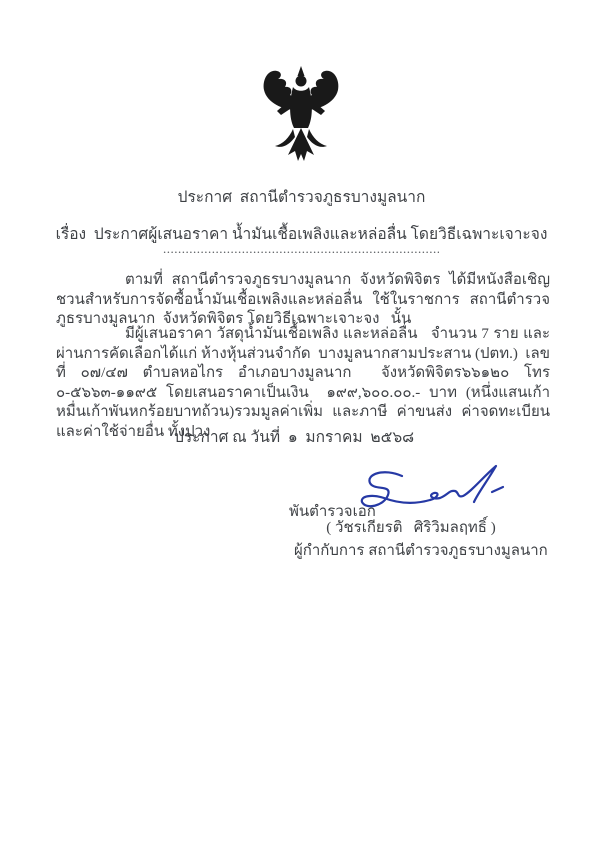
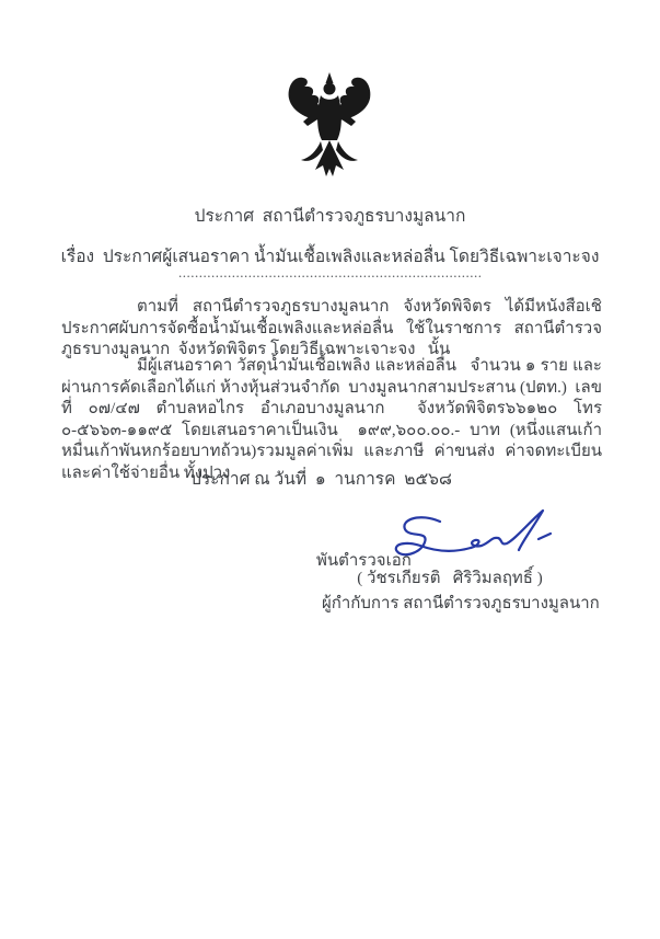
  ประกาศ สถานีตำรวจภูธรบางมูลนาก
  เรื่อง ประกาศผู้เสนอราคา น้ำมันเชื้อเพลิงและหล่อลื่น โดยวิธีเฉพาะเจาะจง
- ตามที่ สถานีตำรวจภูธรบางมูลนาก จังหวัดพิจิตร ได้มีหนังสือเชิญชวนสำหรับการจัดซื้อน้ำมันเชื้อเพลิงและหล่อลื่น ใช้ในราชการ สถานีตำรวจภูธรบางมูลนาก จังหวัดพิจิตร โดยวิธีเฉพาะเจาะจง นั้น
+ ตามที่ สถานีตำรวจภูธรบางมูลนาก จังหวัดพิจิตร ได้มีหนังสือเชิประกาศผับการจัดซื้อน้ำมันเชื้อเพลิงและหล่อลื่น ใช้ในราชการ สถานีตำรวจภูธรบางมูลนาก จังหวัดพิจิตร โดยวิธีเฉพาะเจาะจง นั้น
- มีผู้เสนอราคา วัสดุน้ำมันเชื้อเพลิง และหล่อลื่น จำนวน 7 ราย และผ่านการคัดเลือกได้แก่ ห้างหุ้นส่วนจำกัด บางมูลนากสามประสาน (ปตท.) เลขที่ ๐๗/๔๗ ตำบลหอไกร อำเภอบางมูลนาก จังหวัดพิจิตร๖๖๑๒๐ โทร ๐-๕๖๖๓-๑๑๙๕ โดยเสนอราคาเป็นเงิน ๑๙๙,๖๐๐.๐๐.- บาท (หนึ่งแสนเก้าหมื่นเก้าพันหกร้อยบาทถ้วน)รวมมูลค่าเพิ่ม และภาษี ค่าขนส่ง ค่าจดทะเบียน และค่าใช้จ่ายอื่น ทั้งปวง
+ มีผู้เสนอราคา วัสดุน้ำมันเชื้อเพลิง และหล่อลื่น จำนวน ๑ ราย และผ่านการคัดเลือกได้แก่ ห้างหุ้นส่วนจำกัด บางมูลนากสามประสาน (ปตท.) เลขที่ ๐๗/๔๗ ตำบลหอไกร อำเภอบางมูลนาก จังหวัดพิจิตร๖๖๑๒๐ โทร ๐-๕๖๖๓-๑๑๙๕ โดยเสนอราคาเป็นเงิน ๑๙๙,๖๐๐.๐๐.- บาท (หนึ่งแสนเก้าหมื่นเก้าพันหกร้อยบาทถ้วน)รวมมูลค่าเพิ่ม และภาษี ค่าขนส่ง ค่าจดทะเบียน และค่าใช้จ่ายอื่น ทั้งปวง
- ประกาศ ณ วันที่ ๑ มกราคม ๒๕๖๘
+ ประกาศ ณ วันที่ ๑ านการค ๒๕๖๘
  พันตำรวจเอก
  ( วัชรเกียรติ ศิริวิมลฤทธิ์ )
  ผู้กำกับการ สถานีตำรวจภูธรบางมูลนาก
